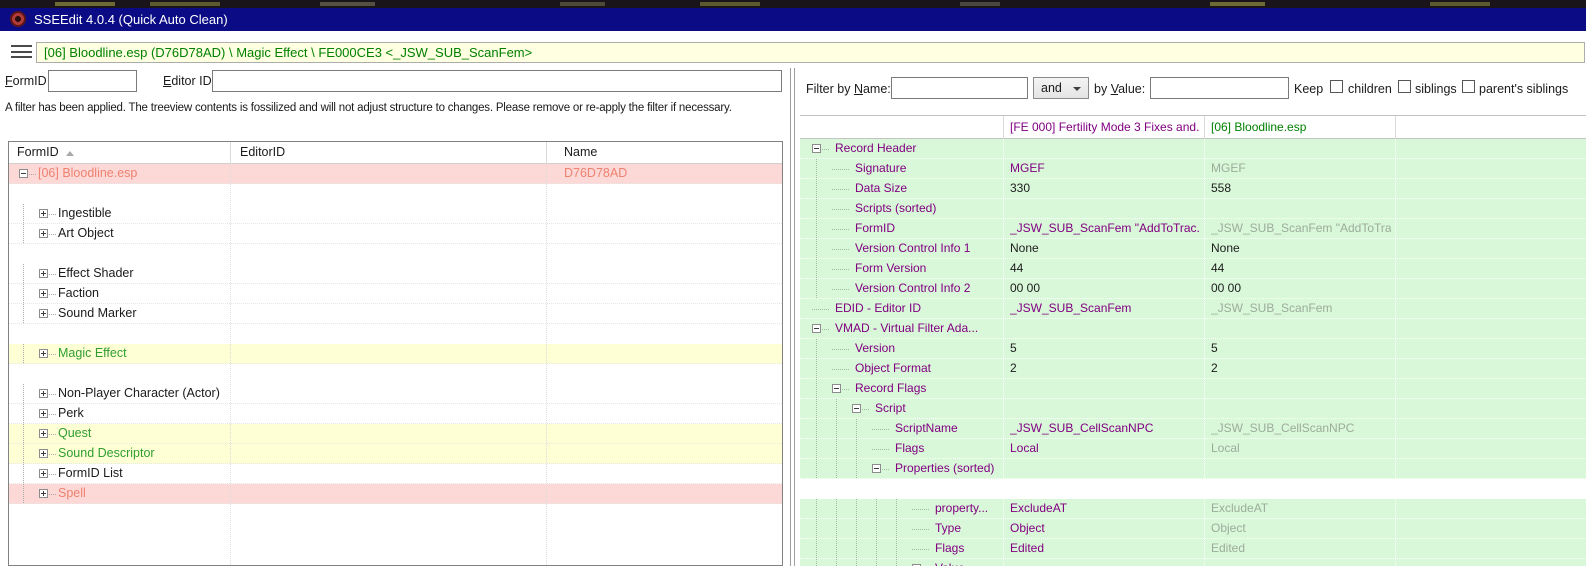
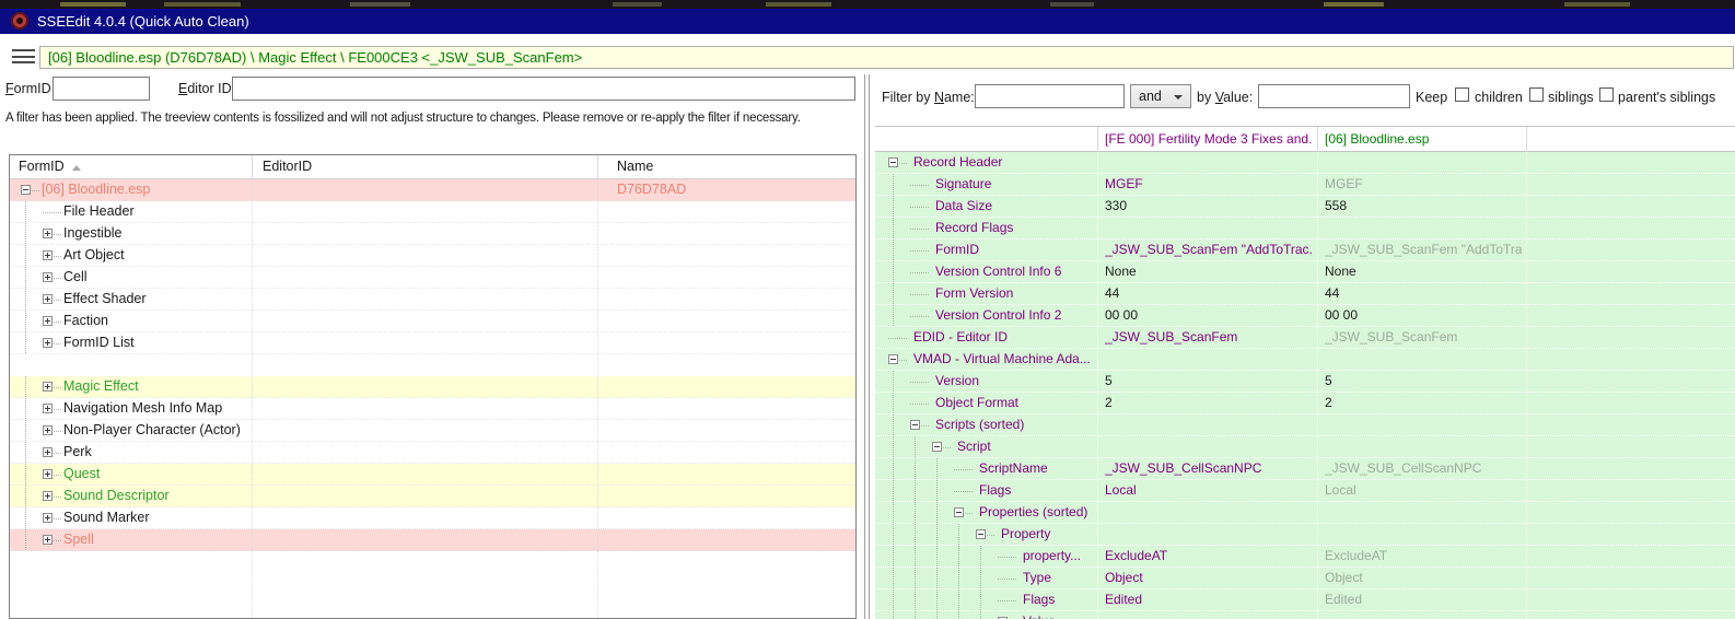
  SSEEdit 4.0.4 (Quick Auto Clean)
  [06] Bloodline.esp (D76D78AD) \ Magic Effect \ FE000CE3 <_JSW_SUB_ScanFem>
  FormID
  Editor ID
  A filter has been applied. The treeview contents is fossilized and will not adjust structure to changes. Please remove or re-apply the filter if necessary.
  FormID
  EditorID
  Name
  [06] Bloodline.esp
  D76D78AD
+ File Header
  Ingestible
  Art Object
+ Cell
  Effect Shader
  Faction
- Sound Marker
+ FormID List
  Magic Effect
+ Navigation Mesh Info Map
  Non-Player Character (Actor)
  Perk
  Quest
  Sound Descriptor
- FormID List
+ Sound Marker
  Spell
  Filter by Name:
  and
  by Value:
  Keep
  children
  siblings
  parent's siblings
  [FE 000] Fertility Mode 3 Fixes and.
  [06] Bloodline.esp
  Record Header
  Signature
  MGEF
  MGEF
  Data Size
  330
  558
- Scripts (sorted)
+ Record Flags
  FormID
  _JSW_SUB_ScanFem "AddToTrac.
  _JSW_SUB_ScanFem "AddToTra
- Version Control Info 1
+ Version Control Info 6
  None
  None
  Form Version
  44
  44
  Version Control Info 2
  00 00
  00 00
  EDID - Editor ID
  _JSW_SUB_ScanFem
  _JSW_SUB_ScanFem
- VMAD - Virtual Filter Ada...
+ VMAD - Virtual Machine Ada...
  Version
  5
  5
  Object Format
  2
  2
- Record Flags
+ Scripts (sorted)
  Script
  ScriptName
  _JSW_SUB_CellScanNPC
  _JSW_SUB_CellScanNPC
  Flags
  Local
  Local
  Properties (sorted)
+ Property
  property...
  ExcludeAT
  ExcludeAT
  Type
  Object
  Object
  Flags
  Edited
  Edited
